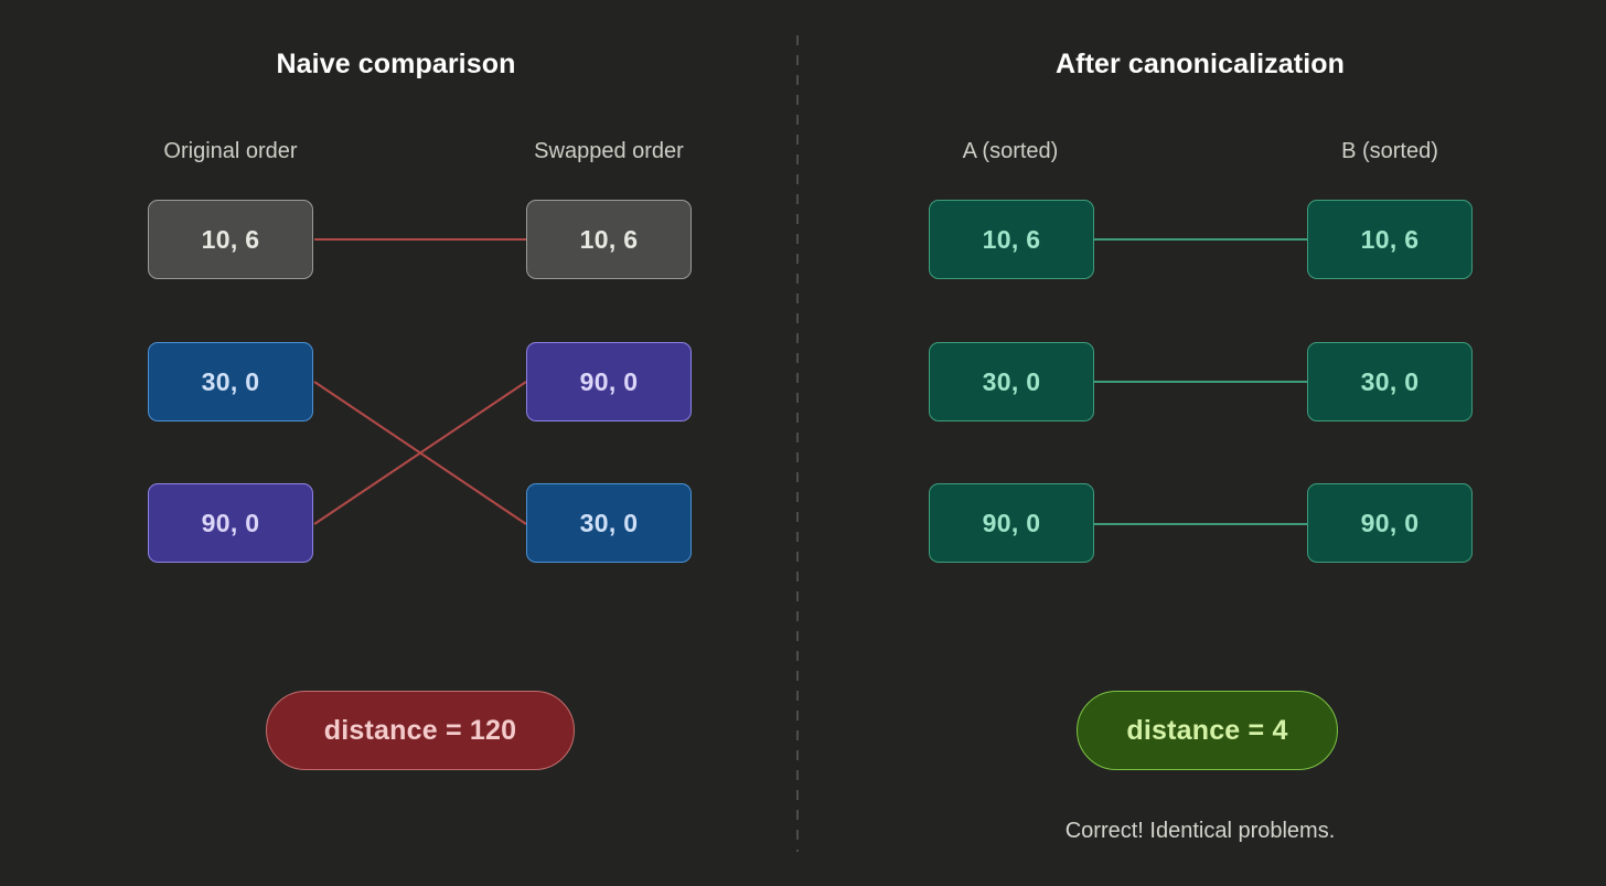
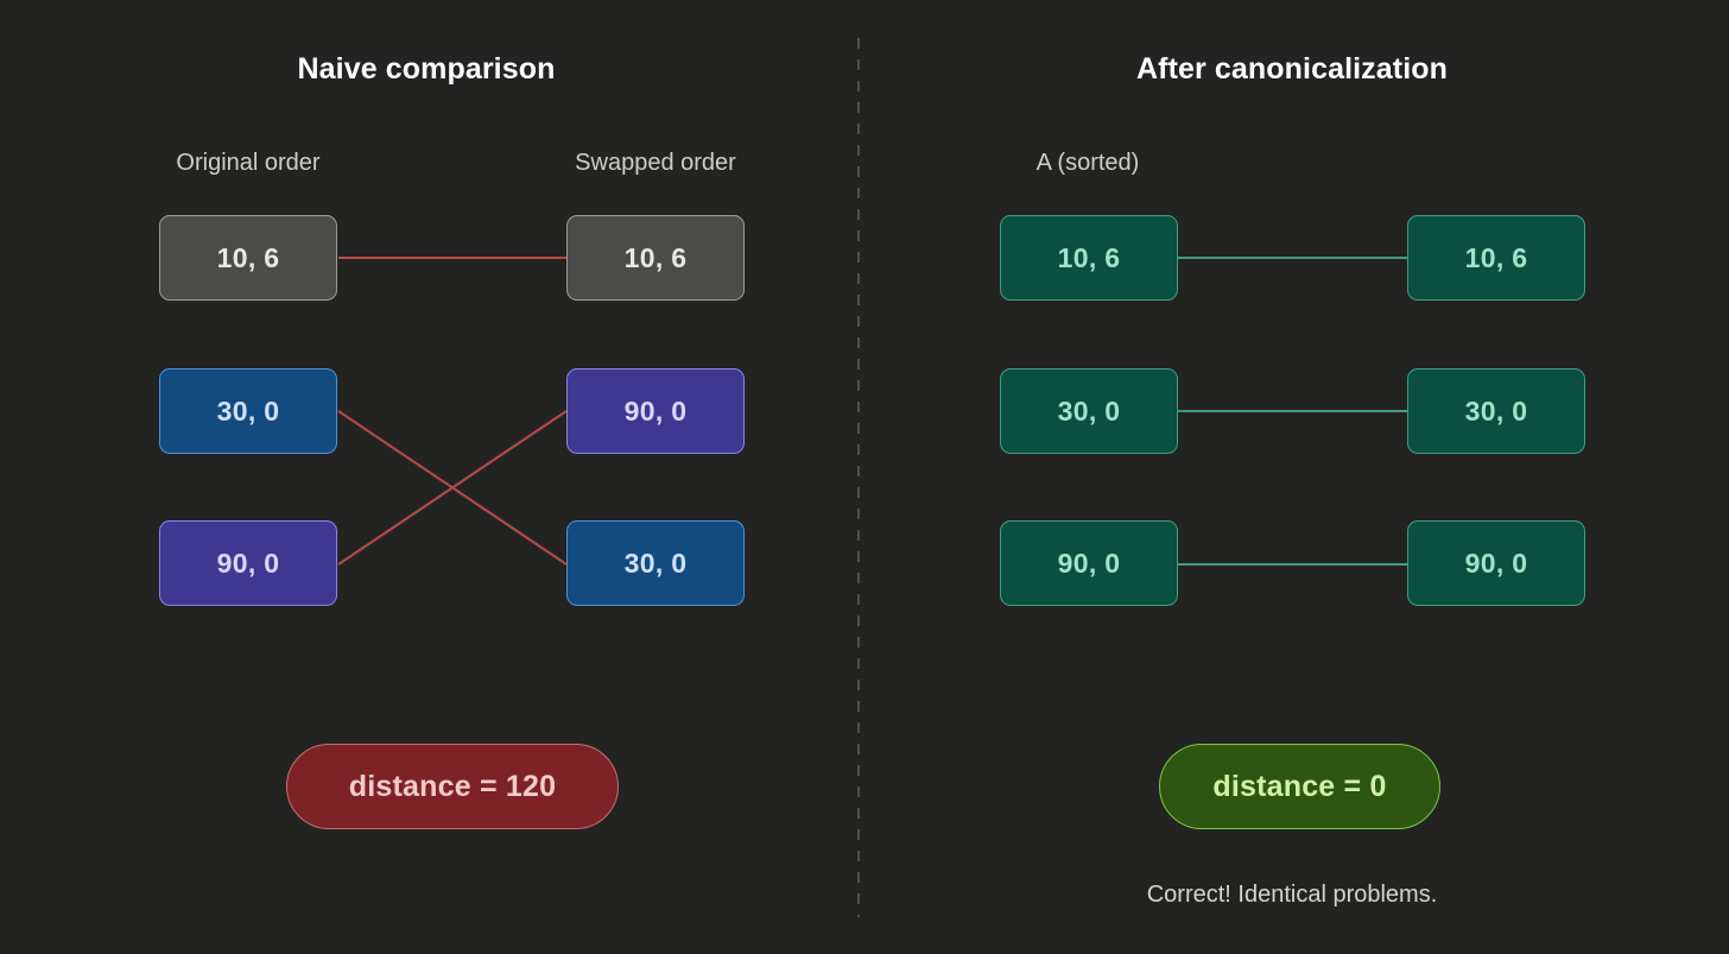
  Naive comparison
  Original order
  Swapped order
  10, 6
  30, 0
  90, 0
  10, 6
  90, 0
  30, 0
  distance = 120
  After canonicalization
  A (sorted)
- B (sorted)
  10, 6
  30, 0
  90, 0
  10, 6
  30, 0
  90, 0
- distance = 4
+ distance = 0
  Correct! Identical problems.
